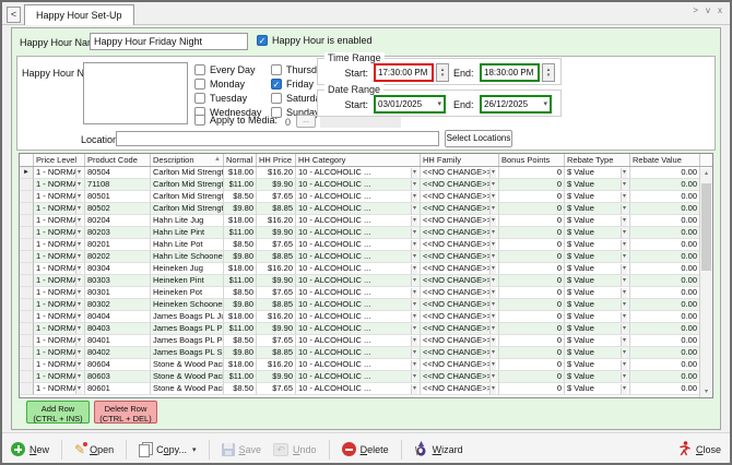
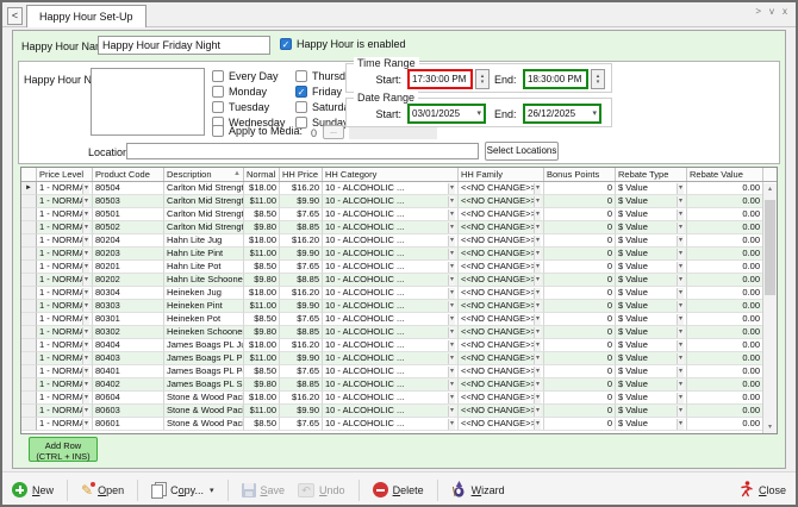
  <
  Happy Hour Set-Up
  >
  v
  x
  Happy Hour Na
  Happy Hour Friday Night
  ✓
  Happy Hour is enabled
  Happy Hour N
  Every Day
  Monday
  Tuesday
  Wednesday
  Thursd
  ✓
  Friday
  Saturd
  Sunda
  Apply to Media:
  0
  Time Range
  Start:
  17:30:00 PM
  End:
  18:30:00 PM
  Date Range
  Start:
  03/01/2025
  End:
  26/12/2025
  Locatio
  Select Locations
  Price Level
  Product Code
  Description
  Normal
  HH Price
  HH Category
  HH Family
  Bonus Points
  Rebate Type
  Rebate Value
  1 - NORM
  80504
  Carlton Mid Strengt
  $18.00
  $16.20
  10 - ALCOHOLIC ...
  <<NO CHANGE>
  0
  $ Value
  0.00
  1 - NORM
- 71108
+ 80503
  Carlton Mid Strengt
  $11.00
  $9.90
  10 - ALCOHOLIC ...
  <<NO CHANGE>
  0
  $ Value
  0.00
  1 - NORM
  80501
  Carlton Mid Strengt
  $8.50
  $7.65
  10 - ALCOHOLIC ...
  <<NO CHANGE>
  0
  $ Value
  0.00
  1 - NORM
  80502
  Carlton Mid Strengt
  $9.80
  $8.85
  10 - ALCOHOLIC ...
  <<NO CHANGE>
  0
  $ Value
  0.00
  1 - NORM
  80204
  Hahn Lite Jug
  $18.00
  $16.20
  10 - ALCOHOLIC ...
  <<NO CHANGE>
  0
  $ Value
  0.00
  1 - NORM
  80203
  Hahn Lite Pint
  $11.00
  $9.90
  10 - ALCOHOLIC ...
  <<NO CHANGE>
  0
  $ Value
  0.00
  1 - NORM
  80201
  Hahn Lite Pot
  $8.50
  $7.65
  10 - ALCOHOLIC ...
  <<NO CHANGE>
  0
  $ Value
  0.00
  1 - NORM
  80202
  Hahn Lite Schoone
  $9.80
  $8.85
  10 - ALCOHOLIC ...
  <<NO CHANGE>
  0
  $ Value
  0.00
  1 - NORM
  80304
  Heineken Jug
  $18.00
  $16.20
  10 - ALCOHOLIC ...
  <<NO CHANGE>
  0
  $ Value
  0.00
  1 - NORM
  80303
  Heineken Pint
  $11.00
  $9.90
  10 - ALCOHOLIC ...
  <<NO CHANGE>
  0
  $ Value
  0.00
  1 - NORM
  80301
  Heineken Pot
  $8.50
  $7.65
  10 - ALCOHOLIC ...
  <<NO CHANGE>
  0
  $ Value
  0.00
  1 - NORM
  80302
  Heineken Schooner
  $9.80
  $8.85
  10 - ALCOHOLIC ...
  <<NO CHANGE>
  0
  $ Value
  0.00
  1 - NORM
  80404
  James Boags PL Ju
  $18.00
  $16.20
  10 - ALCOHOLIC ...
  <<NO CHANGE>
  0
  $ Value
  0.00
  1 - NORM
  80403
  James Boags PL Pi
  $11.00
  $9.90
  10 - ALCOHOLIC ...
  <<NO CHANGE>
  0
  $ Value
  0.00
  1 - NORM
  80401
  James Boags PL P
  $8.50
  $7.65
  10 - ALCOHOLIC ...
  <<NO CHANGE>
  0
  $ Value
  0.00
  1 - NORM
  80402
  James Boags PL S.
  $9.80
  $8.85
  10 - ALCOHOLIC ...
  <<NO CHANGE>
  0
  $ Value
  0.00
  1 - NORM
  80604
  Stone & Wood Paci
  $18.00
  $16.20
  10 - ALCOHOLIC ...
  <<NO CHANGE>
  0
  $ Value
  0.00
  1 - NORM
  80603
  Stone & Wood Paci
  $11.00
  $9.90
  10 - ALCOHOLIC ...
  <<NO CHANGE>
  0
  $ Value
  0.00
  1 - NORM
  80601
  Stone & Wood Paci
  $8.50
  $7.65
  10 - ALCOHOLIC ...
  <<NO CHANGE>
  0
  $ Value
  0.00
  Add Row
  (CTRL + INS)
- Delete Row
- (CTRL + DEL)
  New
  ✎
  Open
  Copy...
  Save
  ↶
  Undo
  Delete
  Wizard
  Close
